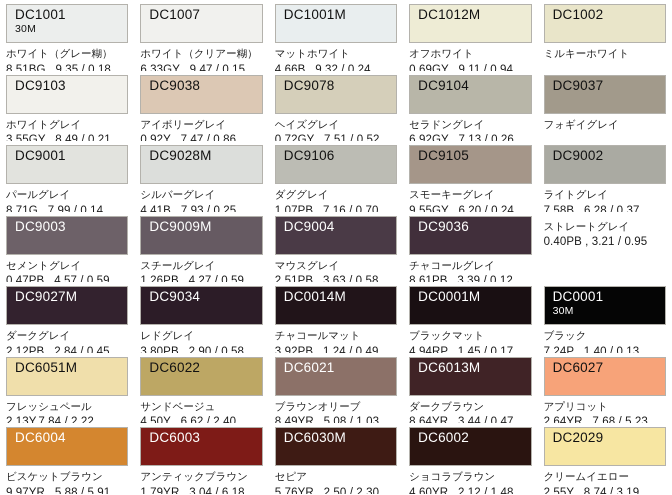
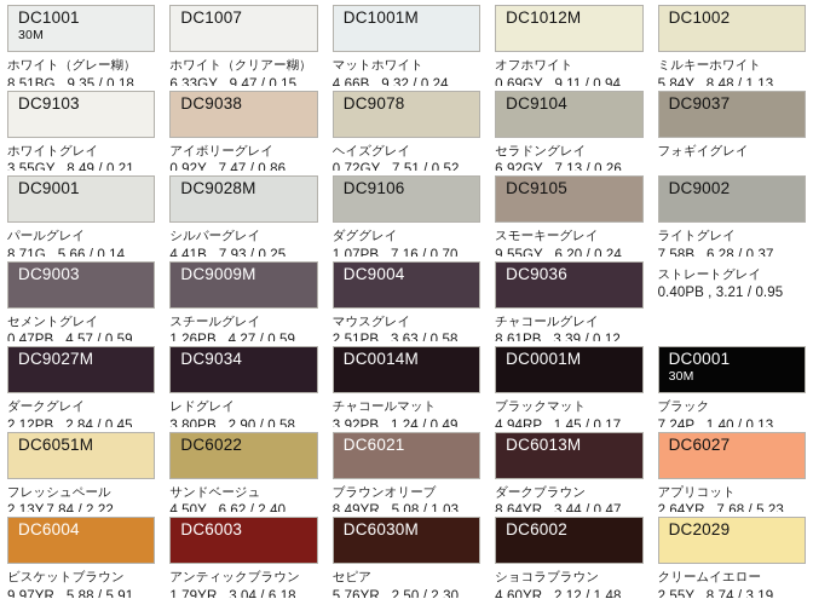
  DC1001
  30M
  ホワイト（グレー糊）
  8.51BG , 9.35 / 0.18
  DC1007
  ホワイト（クリアー糊）
  6.33GY , 9.47 / 0.15
  DC1001M
  マットホワイト
  4.66B , 9.32 / 0.24
  DC1012M
  オフホワイト
  0.69GY , 9.11 / 0.94
  DC1002
  ミルキーホワイト
+ 5.84Y , 8.48 / 1.13
  DC9103
  ホワイトグレイ
  3.55GY , 8.49 / 0.21
  DC9038
  アイボリーグレイ
  0.92Y , 7.47 / 0.86
  DC9078
  ヘイズグレイ
  0.72GY , 7.51 / 0.52
  DC9104
  セラドングレイ
  6.92GY , 7.13 / 0.26
  DC9037
  フォギイグレイ
  DC9001
  パールグレイ
- 8.71G , 7.99 / 0.14
+ 8.71G , 5.66 / 0.14
  DC9028M
  シルバーグレイ
  4.41B , 7.93 / 0.25
  DC9106
  ダググレイ
  1.07PB , 7.16 / 0.70
  DC9105
  スモーキーグレイ
  9.55GY , 6.20 / 0.24
  DC9002
  ライトグレイ
  7.58B , 6.28 / 0.37
  DC9003
  セメントグレイ
  0.47PB , 4.57 / 0.59
  DC9009M
  スチールグレイ
  1.26PB , 4.27 / 0.59
  DC9004
  マウスグレイ
  2.51PB , 3.63 / 0.58
  DC9036
  チャコールグレイ
  8.61PB , 3.39 / 0.12
  ストレートグレイ
  0.40PB , 3.21 / 0.95
  DC9027M
  ダークグレイ
  2.12PB , 2.84 / 0.45
  DC9034
  レドグレイ
  3.80PB , 2.90 / 0.58
  DC0014M
  チャコールマット
  3.92PB , 1.24 / 0.49
  DC0001M
  ブラックマット
  4.94RP , 1.45 / 0.17
  DC0001
  30M
  ブラック
  7.24P , 1.40 / 0.13
  DC6051M
  フレッシュペール
  2.13Y,7.84 / 2.22
  DC6022
  サンドベージュ
  4.50Y , 6.62 / 2.40
  DC6021
  ブラウンオリーブ
  8.49YR , 5.08 / 1.03
  DC6013M
  ダークブラウン
  8.64YR , 3.44 / 0.47
  DC6027
  アプリコット
  2.64YR , 7.68 / 5.23
  DC6004
  ビスケットブラウン
  9.97YR , 5.88 / 5.91
  DC6003
  アンティックブラウン
  1.79YR , 3.04 / 6.18
  DC6030M
  セピア
  5.76YR , 2.50 / 2.30
  DC6002
  ショコラブラウン
  4.60YR , 2.12 / 1.48
  DC2029
  クリームイエロー
  2.55Y , 8.74 / 3.19
